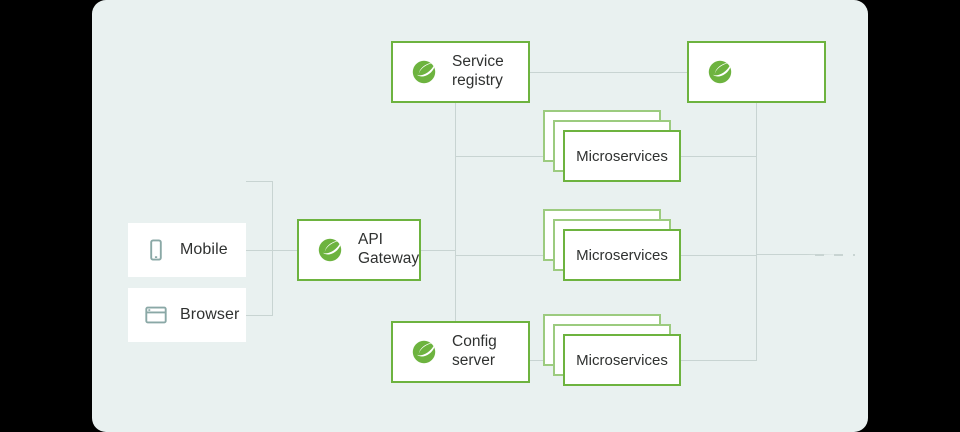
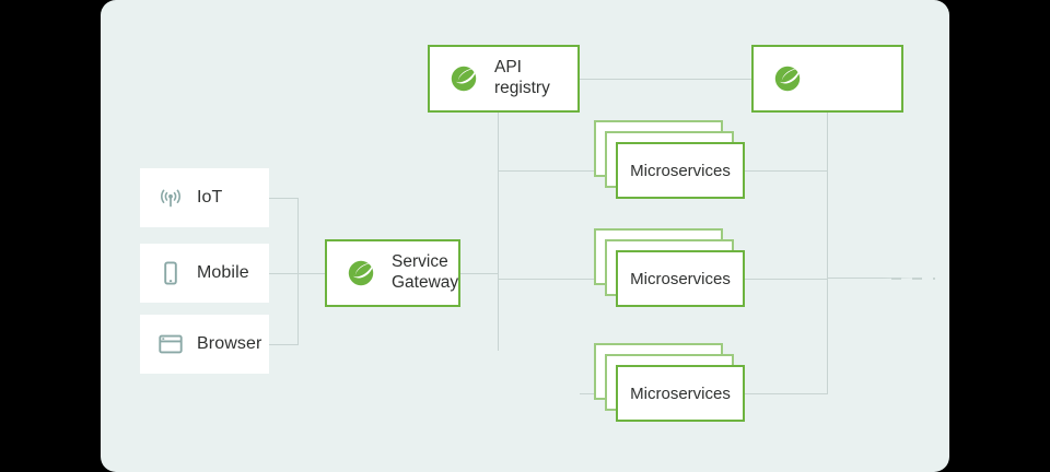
+ IoT
  Mobile
  Browser
- Service
+ API
  registry
- API
+ Service
  Gateway
- Config
- server
  Microservices
  Microservices
  Microservices
